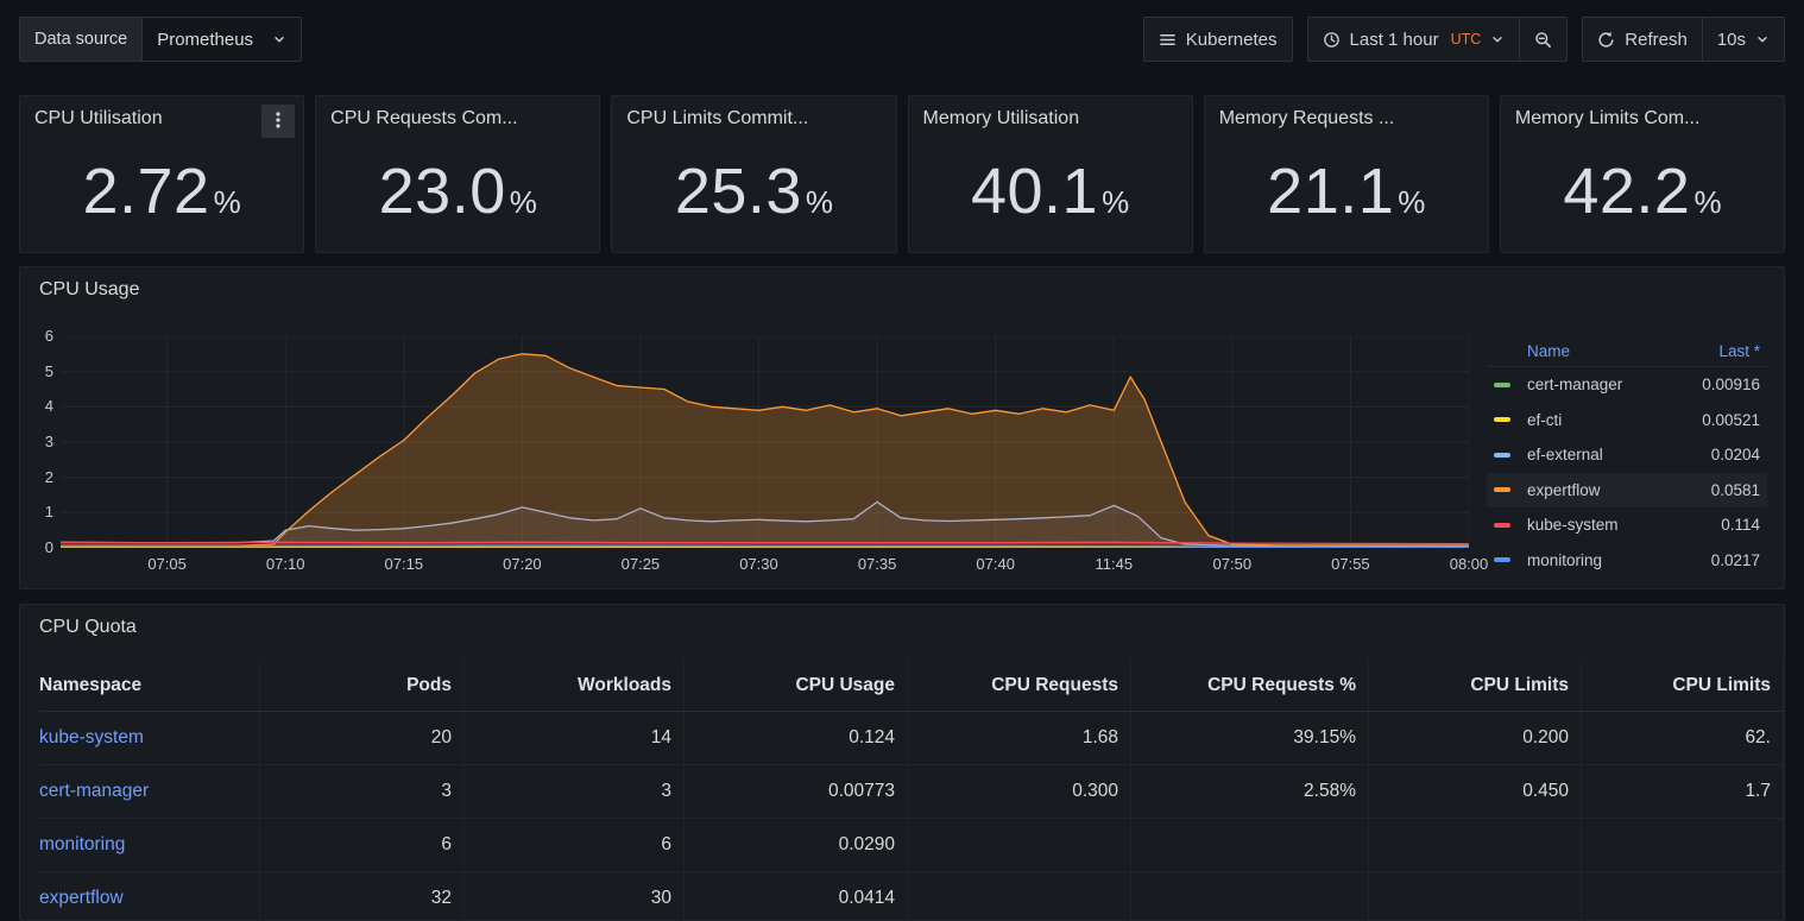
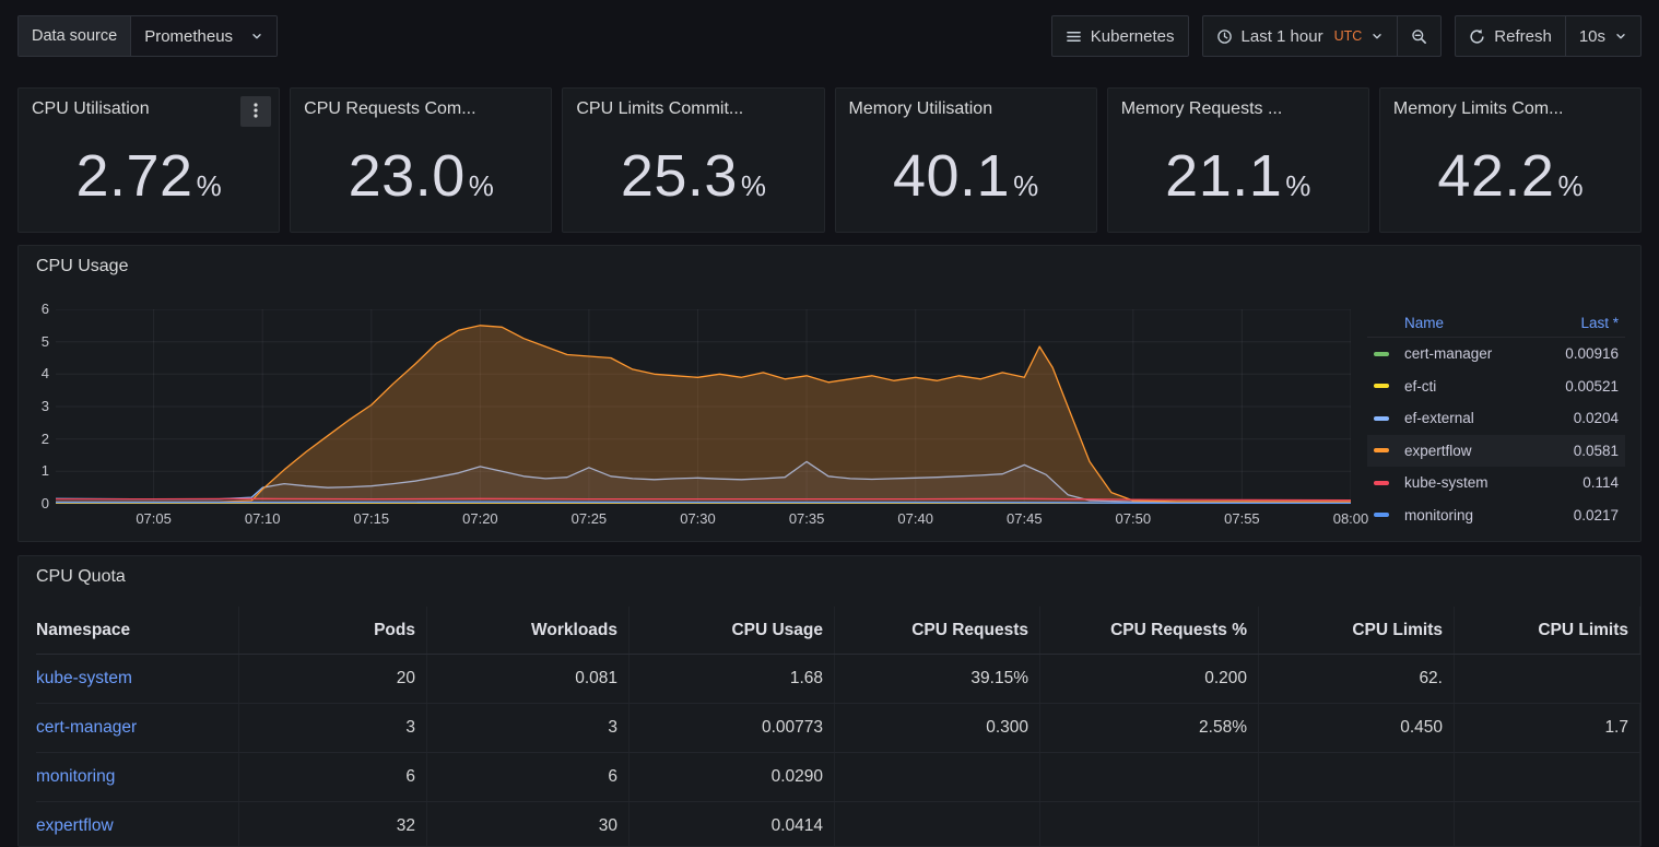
  Data source
  Prometheus
  Kubernetes
  Last 1 hour
  UTC
  Refresh
  10s
  CPU Utilisation
  2.72
  %
  CPU Requests Com...
  23.0
  %
  CPU Limits Commit...
  25.3
  %
  Memory Utilisation
  40.1
  %
  Memory Requests ...
  21.1
  %
  Memory Limits Com...
  42.2
  %
  CPU Usage
  0
  1
  2
  3
  4
  5
  6
  07:05
  07:10
  07:15
  07:20
  07:25
  07:30
  07:35
  07:40
- 11:45
+ 07:45
  07:50
  07:55
  08:00
  Name
  Last *
  cert-manager
  0.00916
  ef-cti
  0.00521
  ef-external
  0.0204
  expertflow
  0.0581
  kube-system
  0.114
  monitoring
  0.0217
  CPU Quota
  Namespace
  Pods
  Workloads
  CPU Usage
  CPU Requests
  CPU Requests %
  CPU Limits
  CPU Limits
  kube-system
  20
- 14
- 0.124
+ 0.081
  1.68
  39.15%
  0.200
  62.
  cert-manager
  3
  3
  0.00773
  0.300
  2.58%
  0.450
  1.7
  monitoring
  6
  6
  0.0290
  expertflow
  32
  30
  0.0414
